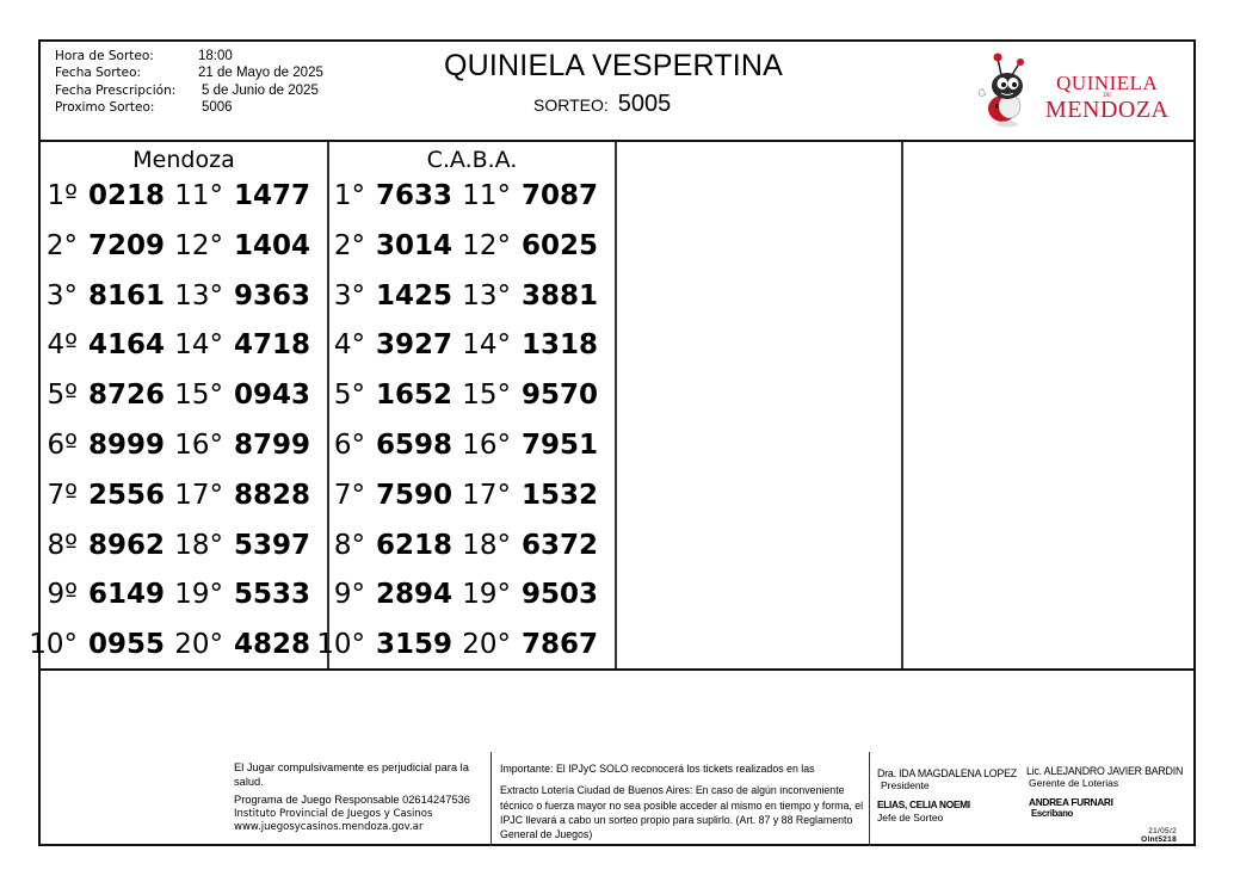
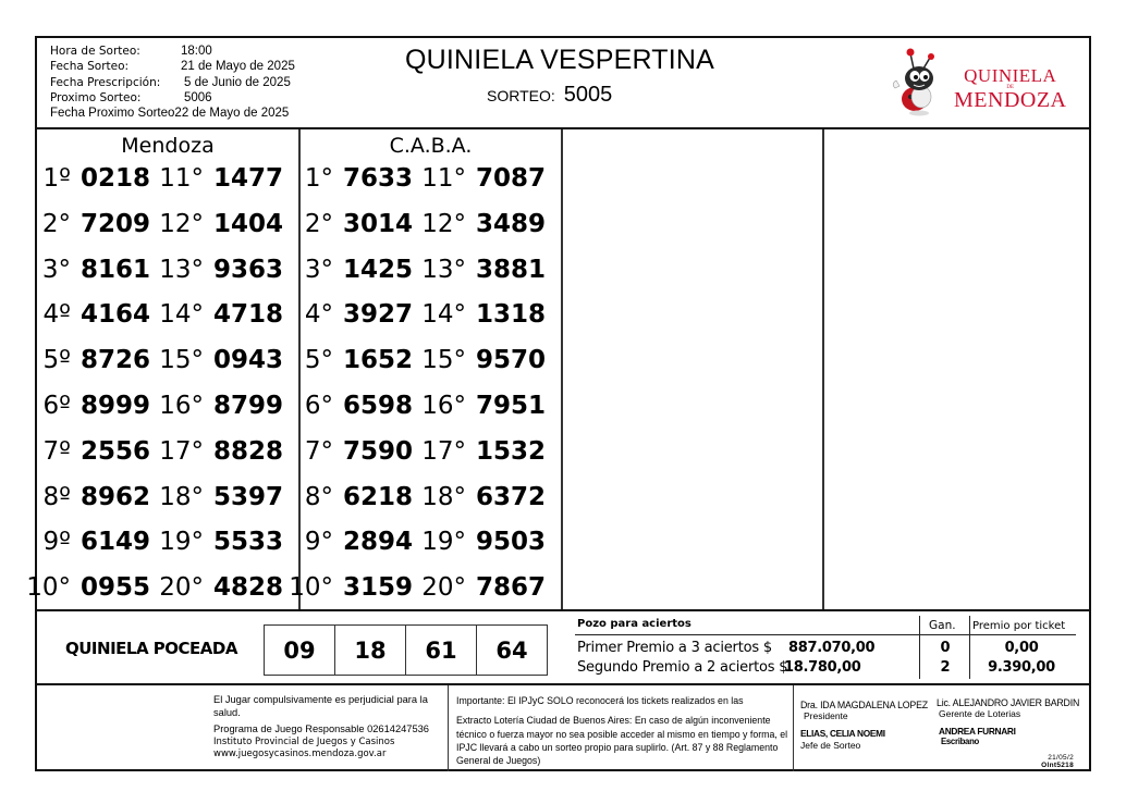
  Hora de Sorteo:
  18:00
  Fecha Sorteo:
  21 de Mayo de 2025
  Fecha Prescripción:
  5 de Junio de 2025
  Proximo Sorteo:
  5006
+ Fecha Proximo Sorteo
+ 22 de Mayo de 2025
  QUINIELA VESPERTINA
  SORTEO:
  5005
  QUINIELA
  MENDOZA
  Mendoza
  1º
  0218
  11°
  1477
  2°
  7209
  12°
  1404
  3°
  8161
  13°
  9363
  4º
  4164
  14°
  4718
  5º
  8726
  15°
  0943
  6º
  8999
  16°
  8799
  7º
  2556
  17°
  8828
  8º
  8962
  18°
  5397
  9º
  6149
  19°
  5533
  10°
  0955
  20°
  4828
  C.A.B.A.
  1°
  7633
  11°
  7087
  2°
  3014
  12°
- 6025
+ 3489
  3°
  1425
  13°
  3881
  4°
  3927
  14°
  1318
  5°
  1652
  15°
  9570
  6°
  6598
  16°
  7951
  7°
  7590
  17°
  1532
  8°
  6218
  18°
  6372
  9°
  2894
  19°
  9503
  10°
  3159
  20°
  7867
+ QUINIELA POCEADA
+ 09
+ 18
+ 61
+ 64
+ Pozo para aciertos
+ Gan.
+ Premio por ticket
+ Primer Premio a 3 aciertos $
+ 887.070,00
+ 0
+ 0,00
+ Segundo Premio a 2 aciertos $
+ 18.780,00
+ 2
+ 9.390,00
  El Jugar compulsivamente es perjudicial para la salud.
  Programa de Juego Responsable 02614247536
  Instituto Provincial de Juegos y Casinos
  www.juegosycasinos.mendoza.gov.ar
  Importante: El IPJyC SOLO reconocerá los tickets realizados en las
  Extracto Lotería Ciudad de Buenos Aires: En caso de algún inconveniente técnico o fuerza mayor no sea posible acceder al mismo en tiempo y forma, el IPJC llevará a cabo un sorteo propio para suplirlo. (Art. 87 y 88 Reglamento General de Juegos)
  Dra. IDA MAGDALENA LOPEZ
  Presidente
  Lic. ALEJANDRO JAVIER BARDIN
  Gerente de Loterias
  ELIAS, CELIA NOEMI
  Jefe de Sorteo
  ANDREA FURNARI
  Escribano
